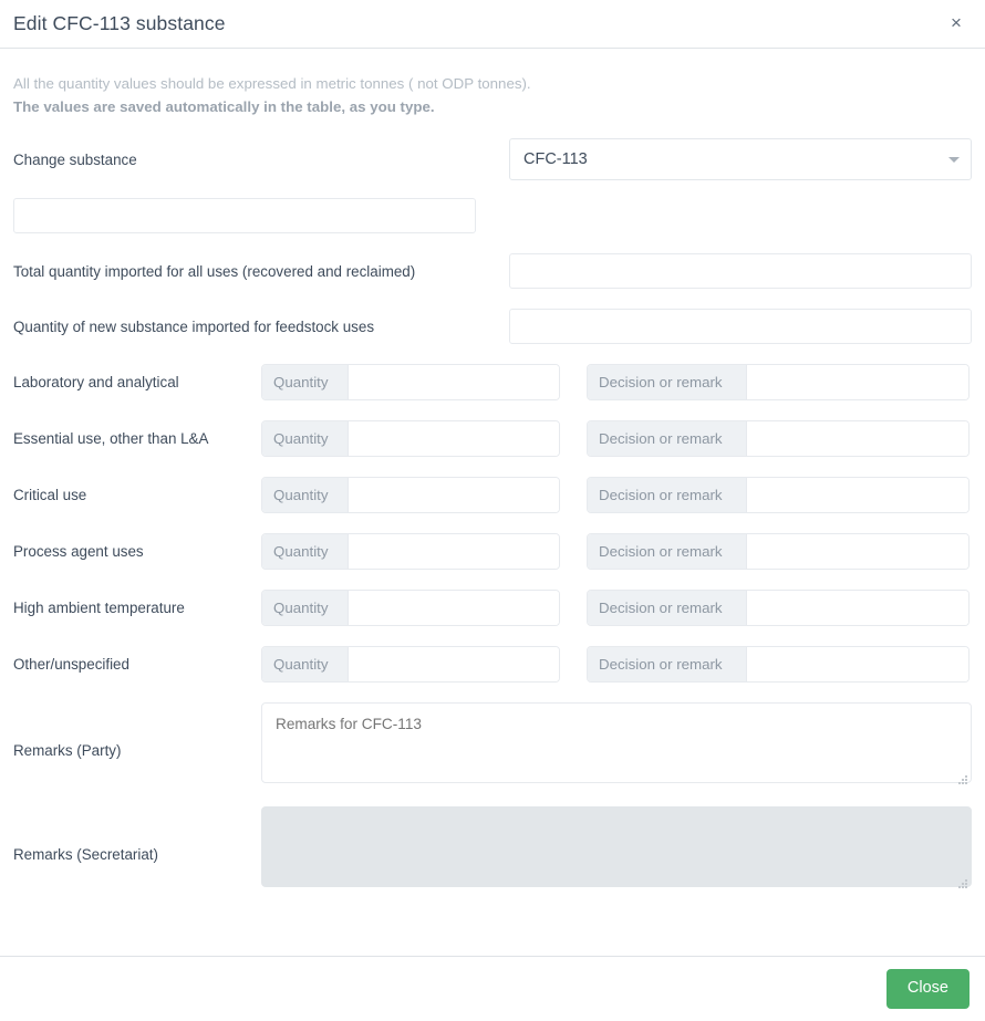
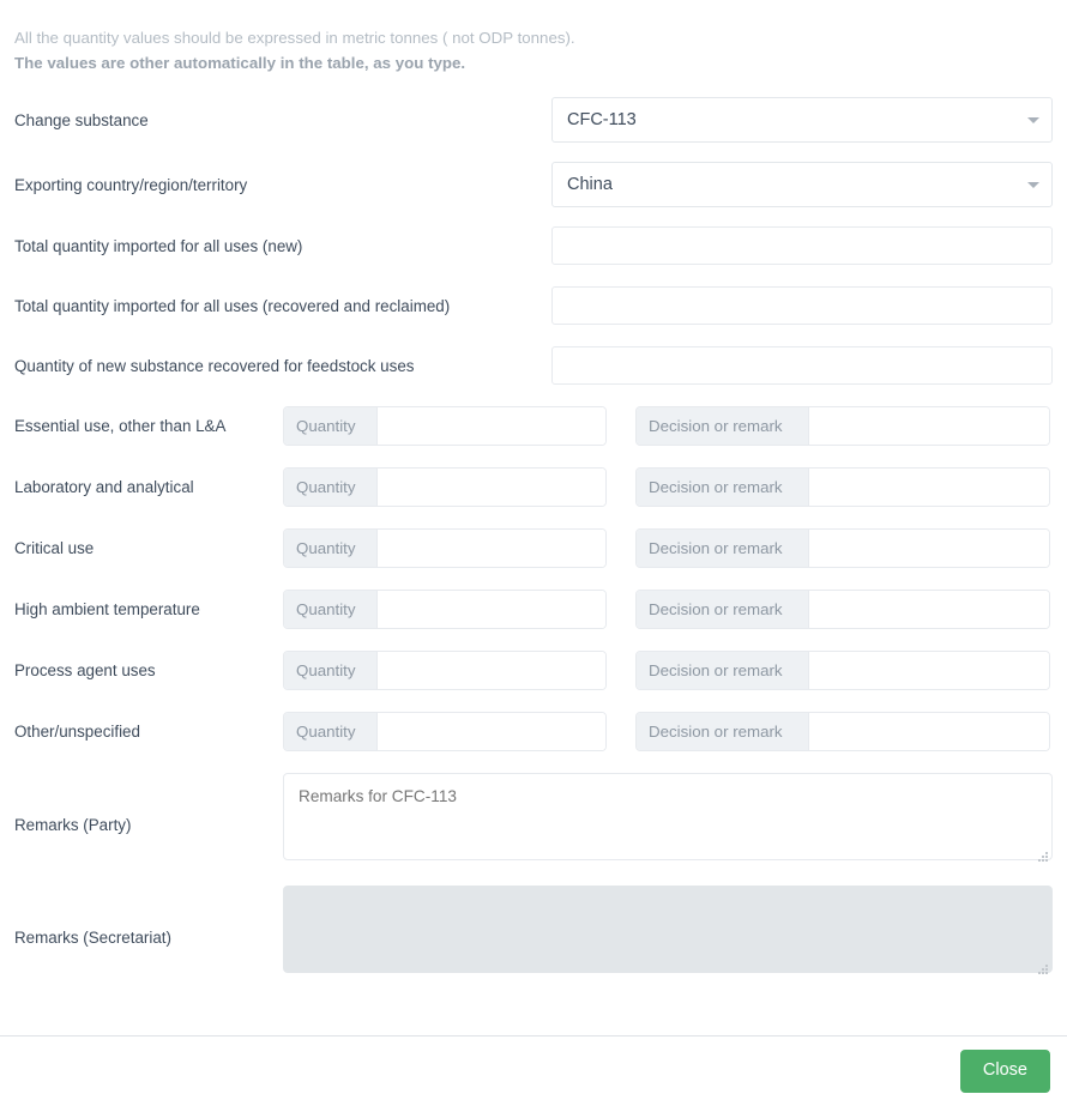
- Edit CFC-113 substance
- ×
  All the quantity values should be expressed in metric tonnes ( not ODP tonnes).
- The values are saved automatically in the table, as you type.
+ The values are other automatically in the table, as you type.
  Change substance
  CFC-113
+ Exporting country/region/territory
+ China
+ Total quantity imported for all uses (new)
  Total quantity imported for all uses (recovered and reclaimed)
- Quantity of new substance imported for feedstock uses
+ Quantity of new substance recovered for feedstock uses
- Laboratory and analytical
+ Essential use, other than L&A
  Quantity
  Decision or remark
- Essential use, other than L&A
+ Laboratory and analytical
  Quantity
  Decision or remark
  Critical use
  Quantity
  Decision or remark
- Process agent uses
+ High ambient temperature
  Quantity
  Decision or remark
- High ambient temperature
+ Process agent uses
  Quantity
  Decision or remark
  Other/unspecified
  Quantity
  Decision or remark
  Remarks (Party)
  Remarks for CFC-113
  Remarks (Secretariat)
  Close
